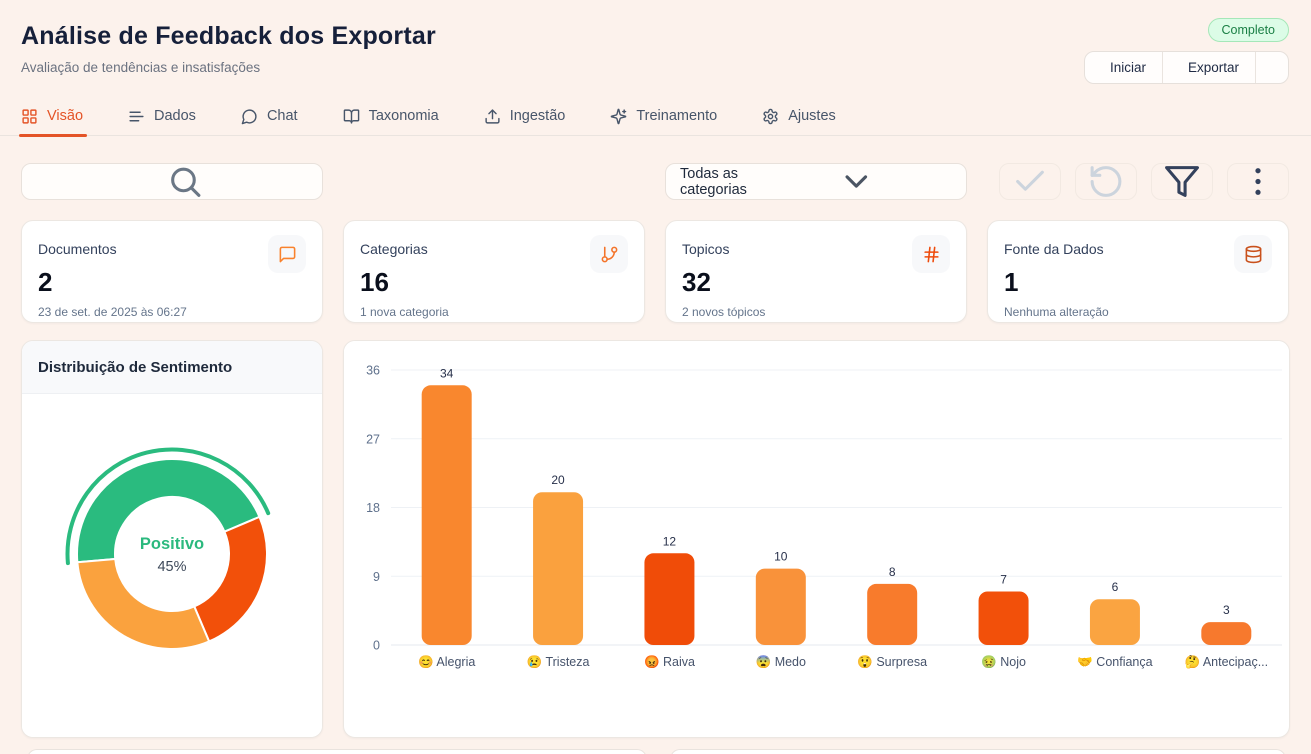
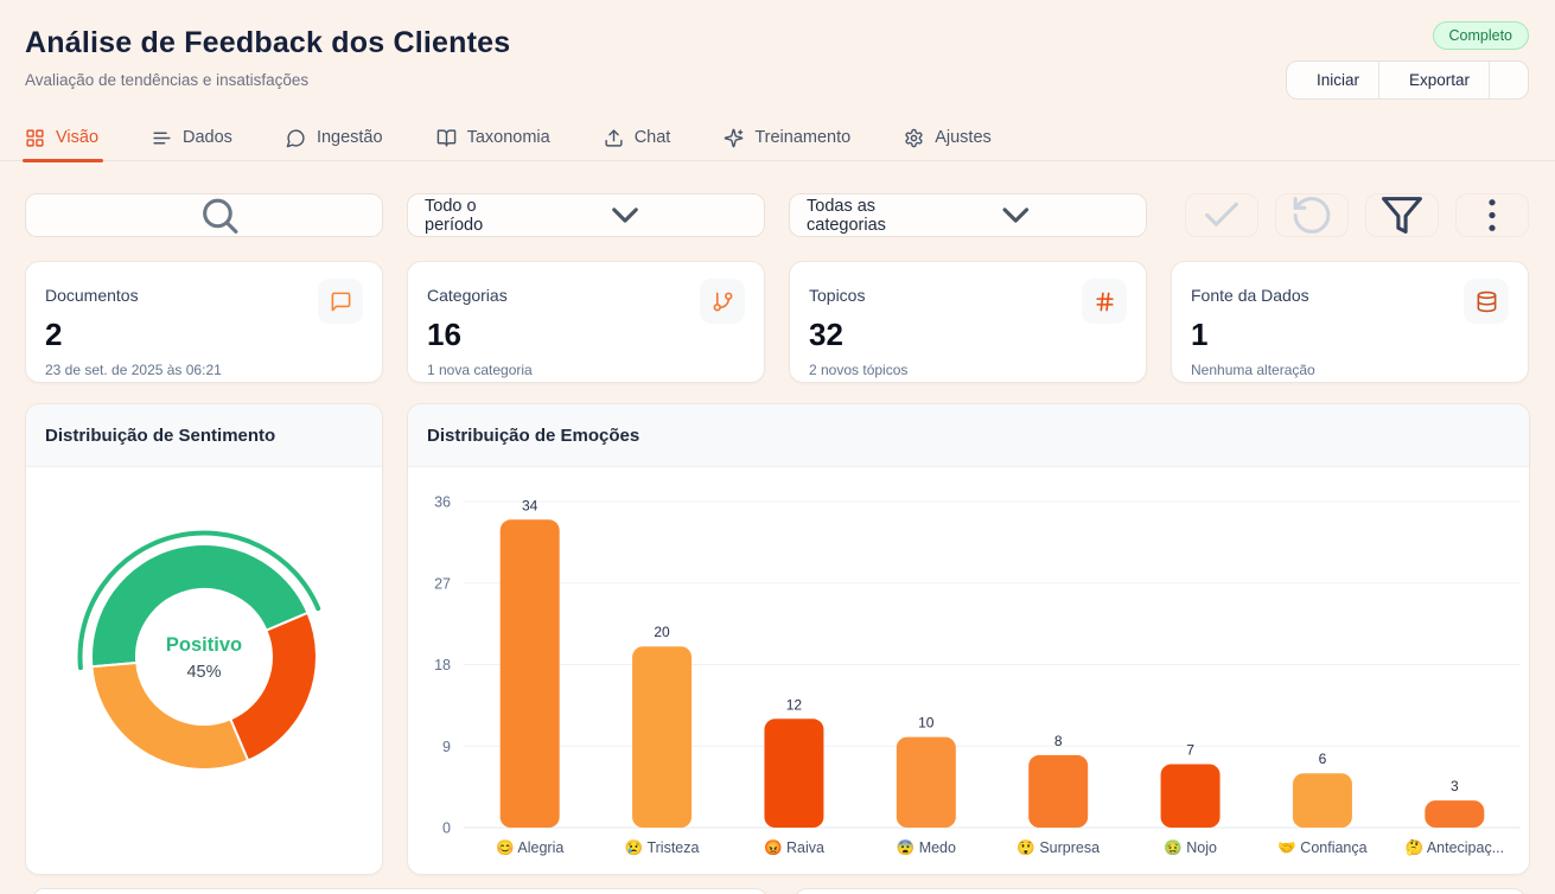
- Análise de Feedback dos Exportar
+ Análise de Feedback dos Clientes
  Avaliação de tendências e insatisfações
  Completo
  Iniciar
  Exportar
  Visão
  Dados
- Chat
+ Ingestão
  Taxonomia
- Ingestão
+ Chat
  Treinamento
  Ajustes
+ Todo o período
  Todas as categorias
  Documentos
  2
- 23 de set. de 2025 às 06:27
+ 23 de set. de 2025 às 06:21
  Categorias
  16
  1 nova categoria
  Topicos
  32
  2 novos tópicos
  Fonte da Dados
  1
  Nenhuma alteração
  Distribuição de Sentimento
  Positivo
  45%
+ Distribuição de Emoções
  0
  9
  18
  27
  36
  34
  😊 Alegria
  20
  😢 Tristeza
  12
  😡 Raiva
  10
  😨 Medo
  8
  😲 Surpresa
  7
  🤢 Nojo
  6
  🤝 Confiança
  3
  🤔 Antecipaç...
